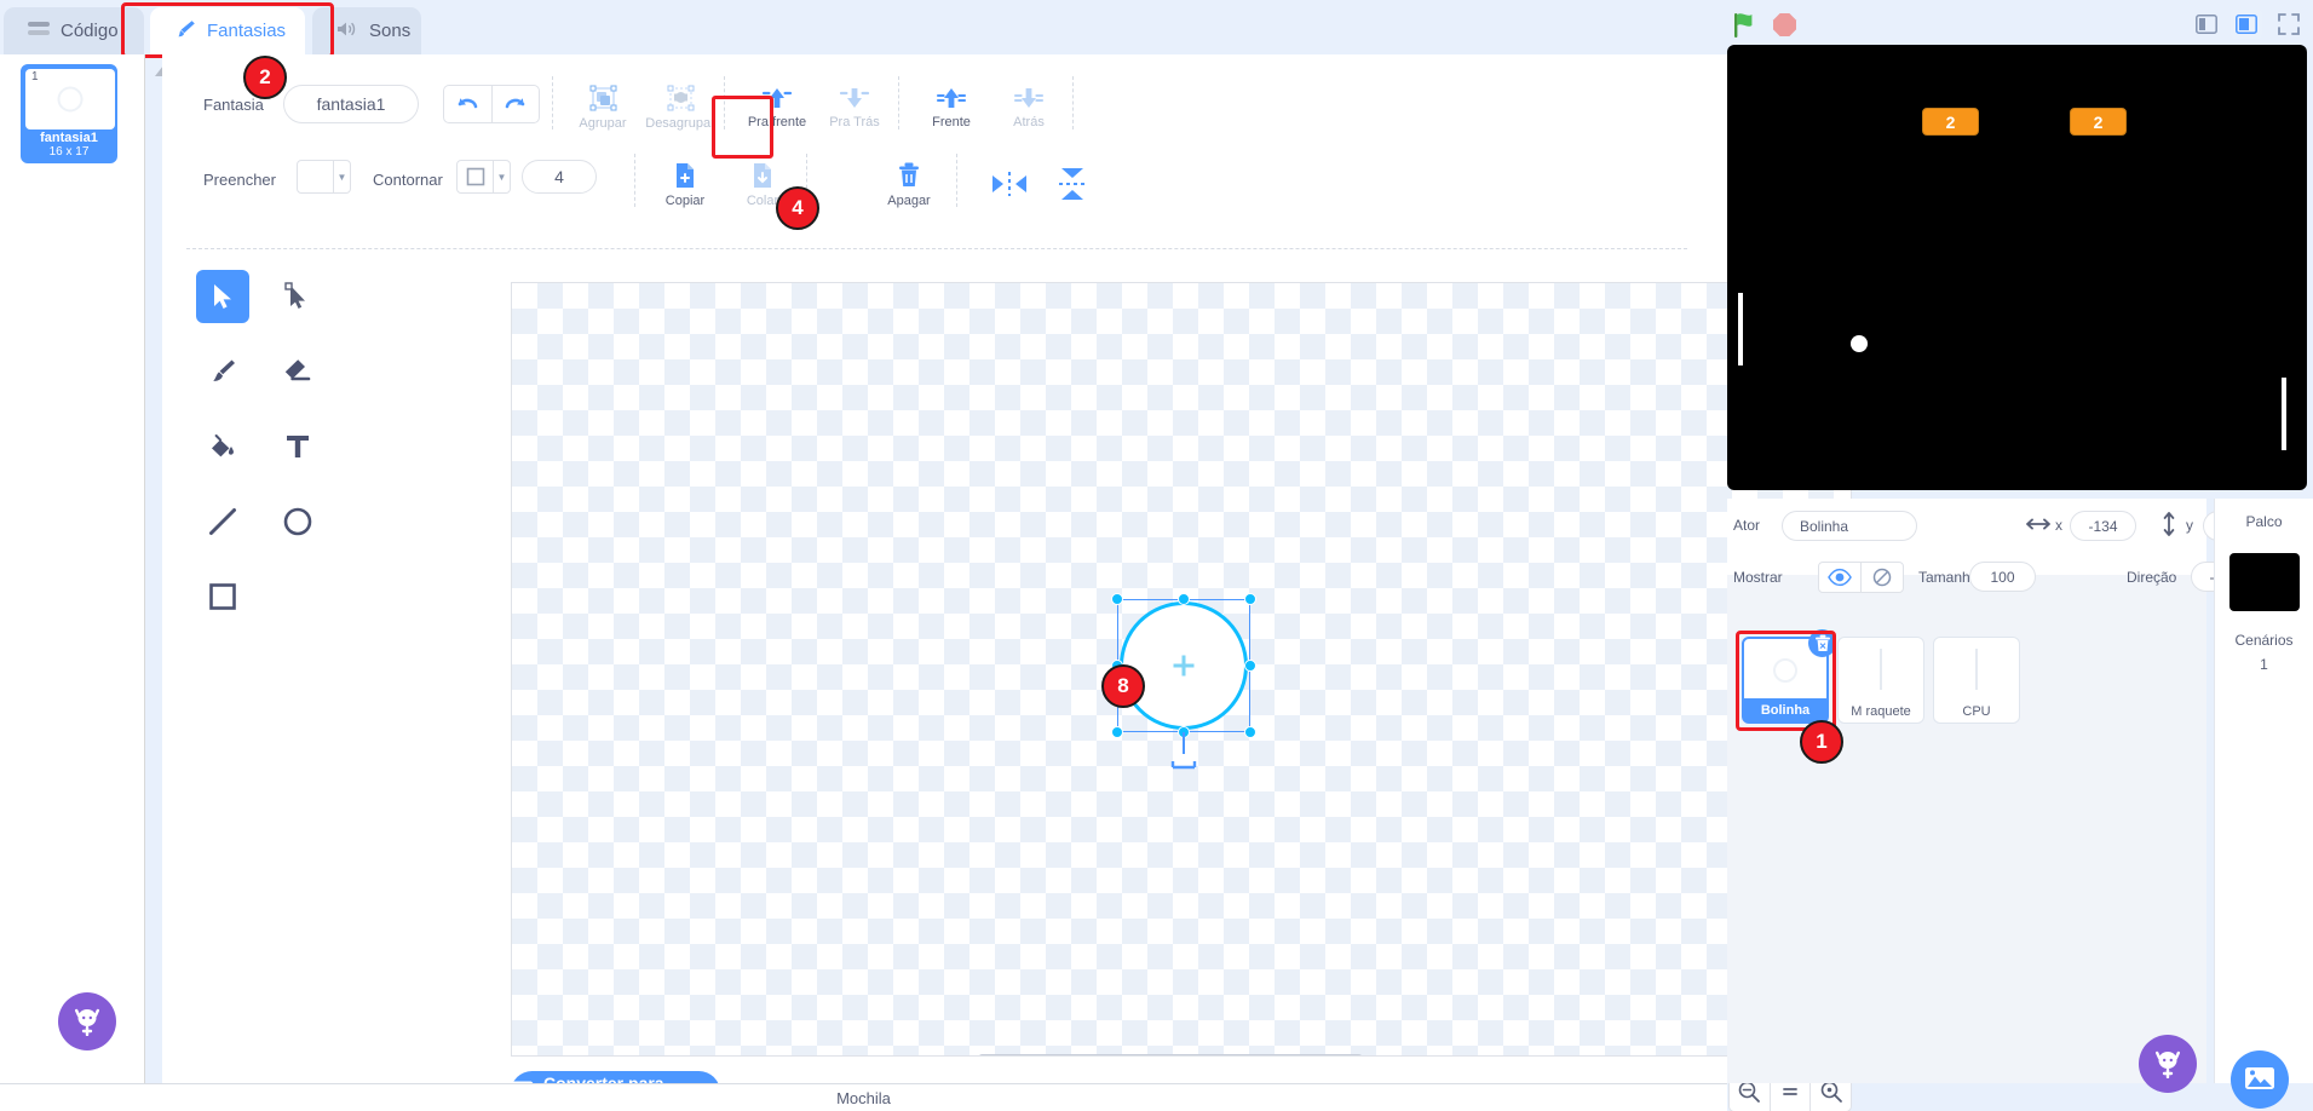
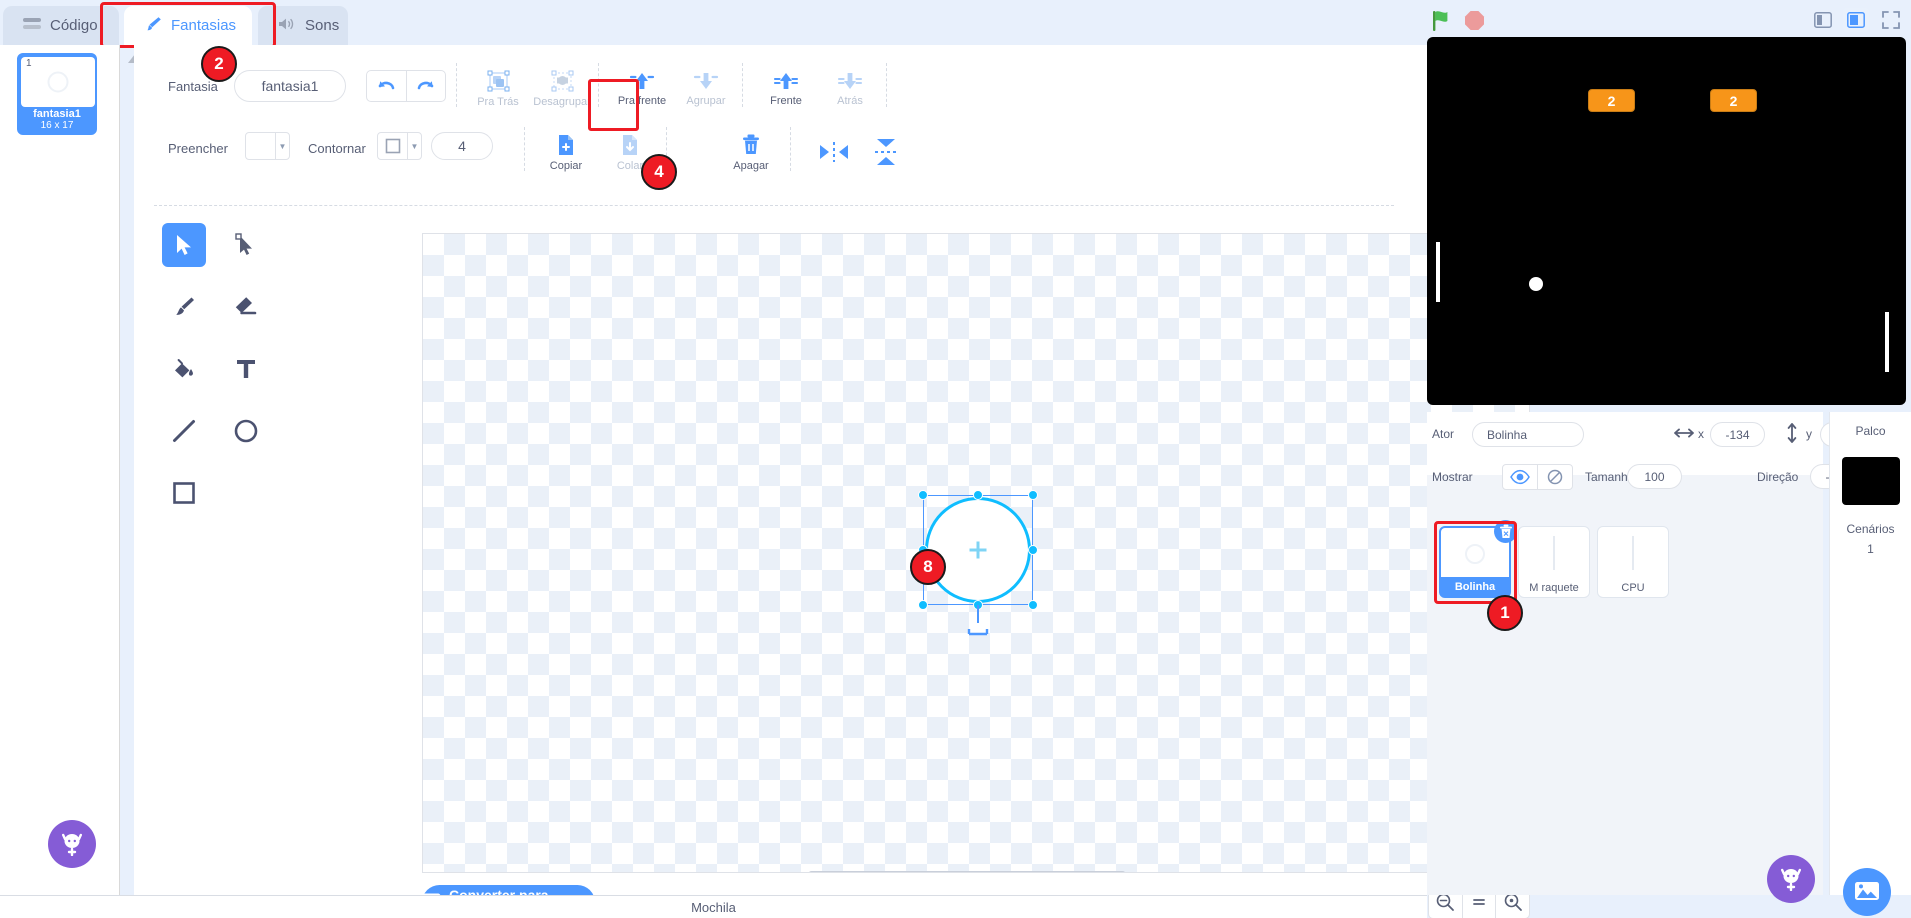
  Código
  Fantasias
  Sons
  1
  fantasia1
  16 x 17
  Fantasia
  fantasia1
- Agrupar
+ Pra Trás
  Desagrupar
  Pra frente
- Pra Trás
+ Agrupar
  Frente
  Atrás
  Preencher
  ▼
  Contornar
  ▼
  4
  Copiar
  Cola
  Apagar
  2
  2
  Ator
  Bolinha
  x
  -134
  y
  Mostrar
  Tamanh
  100
  Direção
  Bolinha
  M raquete
  CPU
  Palco
  Cenários
  1
  Mochila
  1
  2
  8
  4
